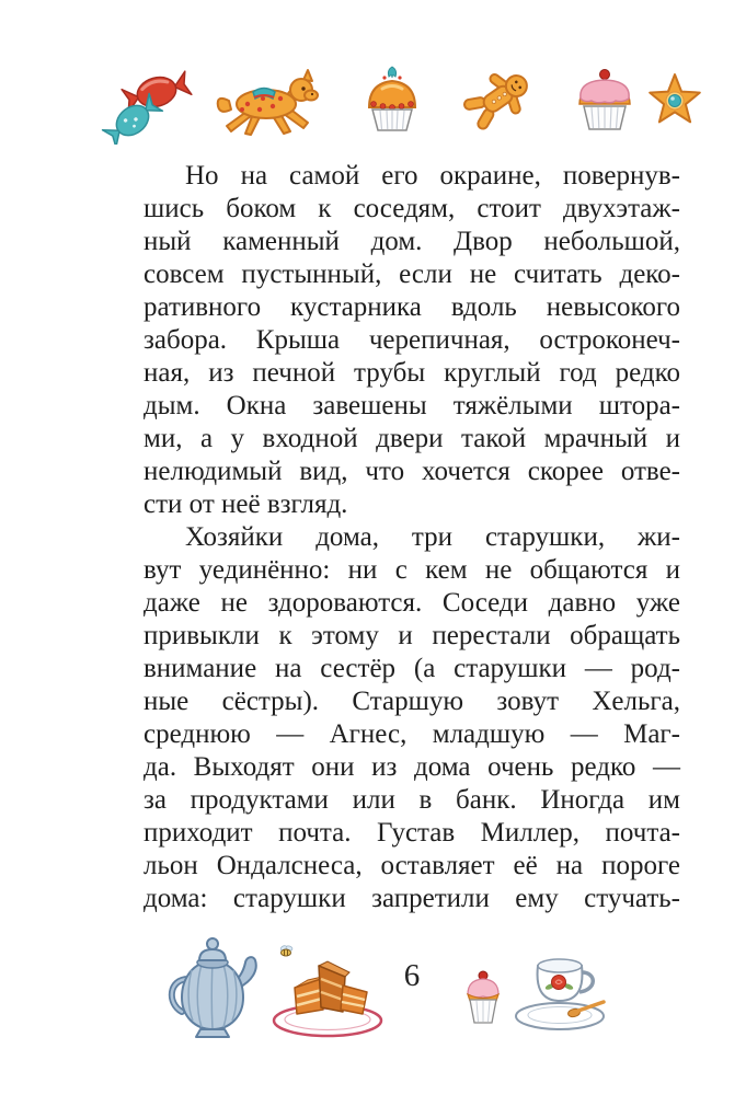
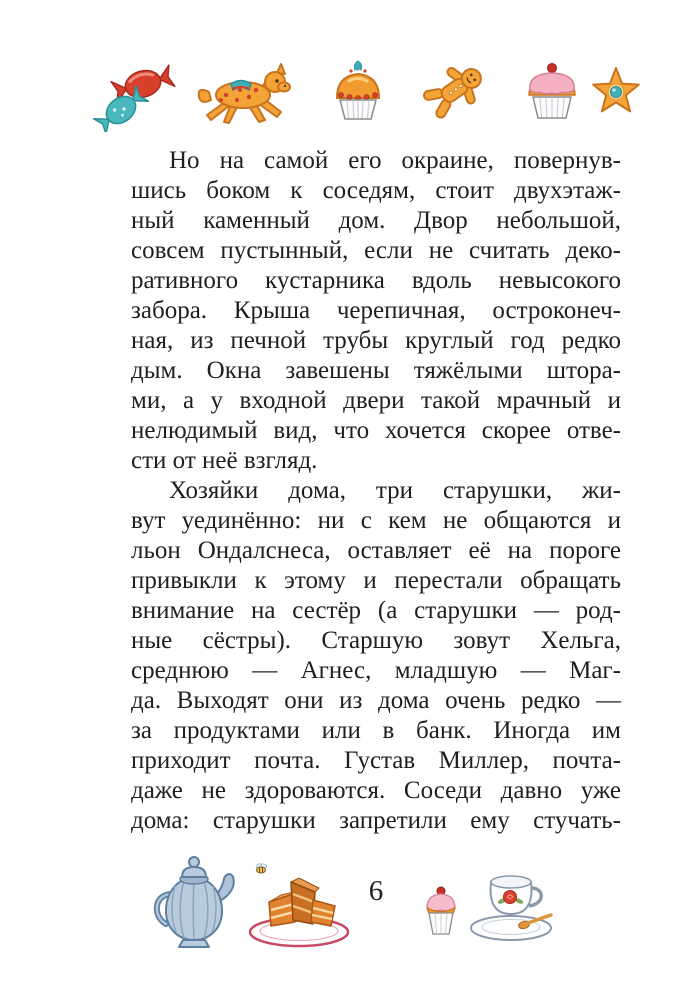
  Но на самой его окраине, повернув-
  шись боком к соседям, стоит двухэтаж-
  ный каменный дом. Двор небольшой,
  совсем пустынный, если не считать деко-
  ративного кустарника вдоль невысокого
  забора. Крыша черепичная, остроконеч-
  ная, из печной трубы круглый год редко
  дым. Окна завешены тяжёлыми штора-
  ми, а у входной двери такой мрачный и
  нелюдимый вид, что хочется скорее отве-
  сти от неё взгляд.
  Хозяйки дома, три старушки, жи-
  вут уединённо: ни с кем не общаются и
- даже не здороваются. Соседи давно уже
+ льон Ондалснеса, оставляет её на пороге
  привыкли к этому и перестали обращать
  внимание на сестёр (а старушки — род-
  ные сёстры). Старшую зовут Хельга,
  среднюю — Агнес, младшую — Маг-
  да. Выходят они из дома очень редко —
  за продуктами или в банк. Иногда им
  приходит почта. Густав Миллер, почта-
- льон Ондалснеса, оставляет её на пороге
+ даже не здороваются. Соседи давно уже
  дома: старушки запретили ему стучать-
  6
